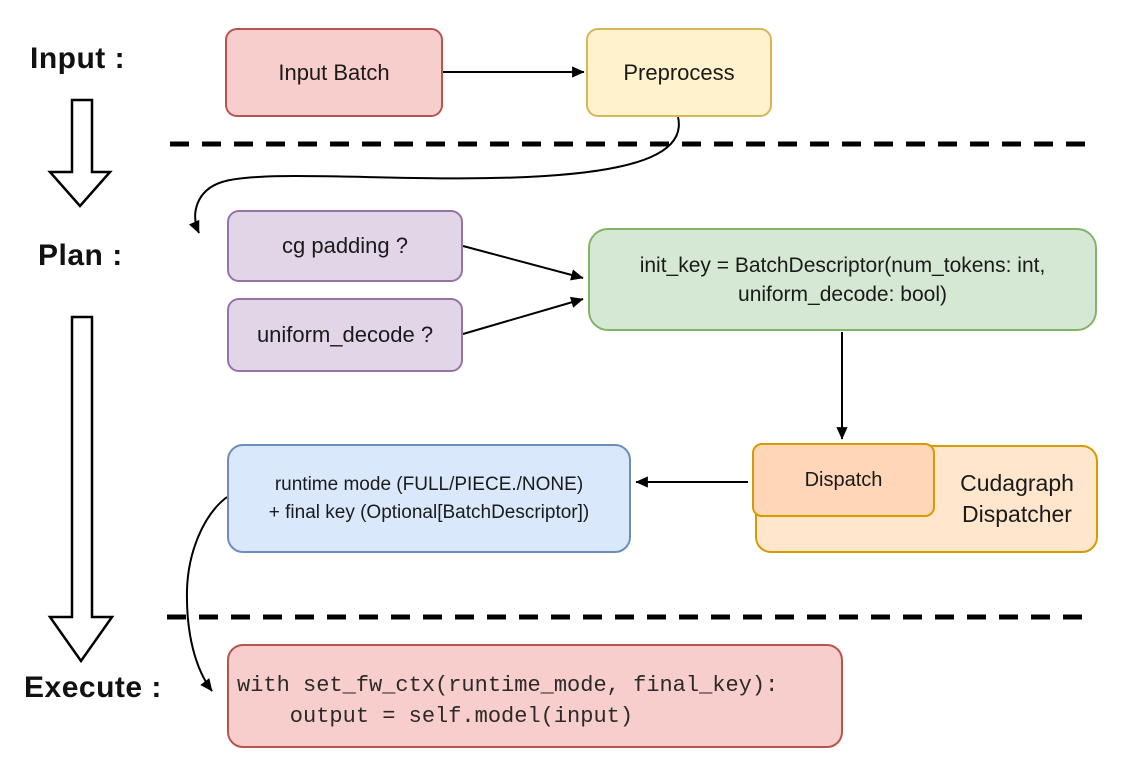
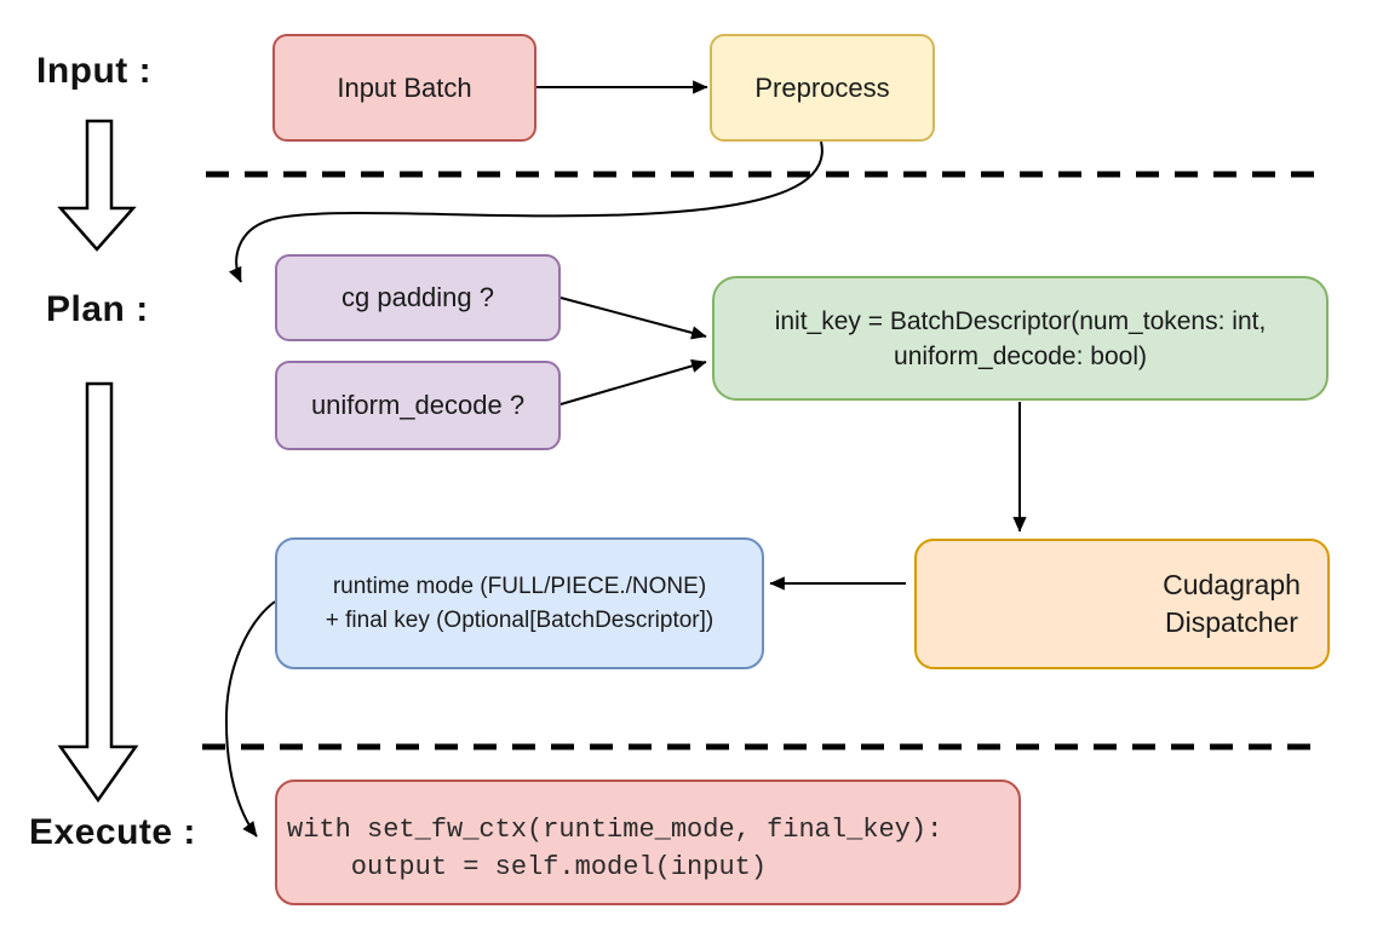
  Input :
  Plan :
  Execute :
  Input Batch
  Preprocess
  cg padding ?
  uniform_decode ?
  init_key = BatchDescriptor(num_tokens: int,
  uniform_decode: bool)
  Cudagraph
  Dispatcher
- Dispatch
  runtime mode (FULL/PIECE./NONE)
  + final key (Optional[BatchDescriptor])
  with set_fw_ctx(runtime_mode, final_key):
  output = self.model(input)
